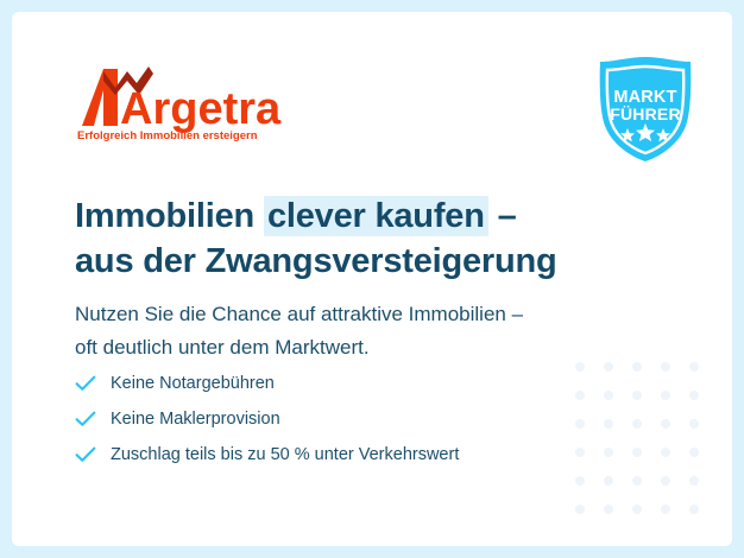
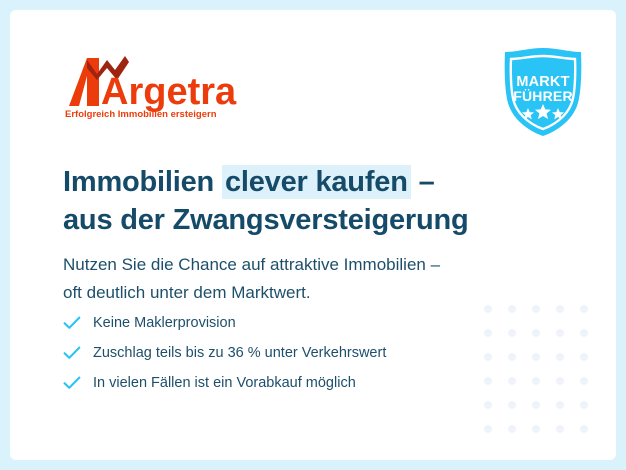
  Argetra
  Erfolgreich Immobilien ersteigern
  MARKT
  FÜHRER
  Immobilien clever kaufen –
  aus der Zwangsversteigerung
  Nutzen Sie die Chance auf attraktive Immobilien –
  oft deutlich unter dem Marktwert.
- Keine Notargebühren
  Keine Maklerprovision
- Zuschlag teils bis zu 50 % unter Verkehrswert
+ Zuschlag teils bis zu 36 % unter Verkehrswert
+ In vielen Fällen ist ein Vorabkauf möglich
